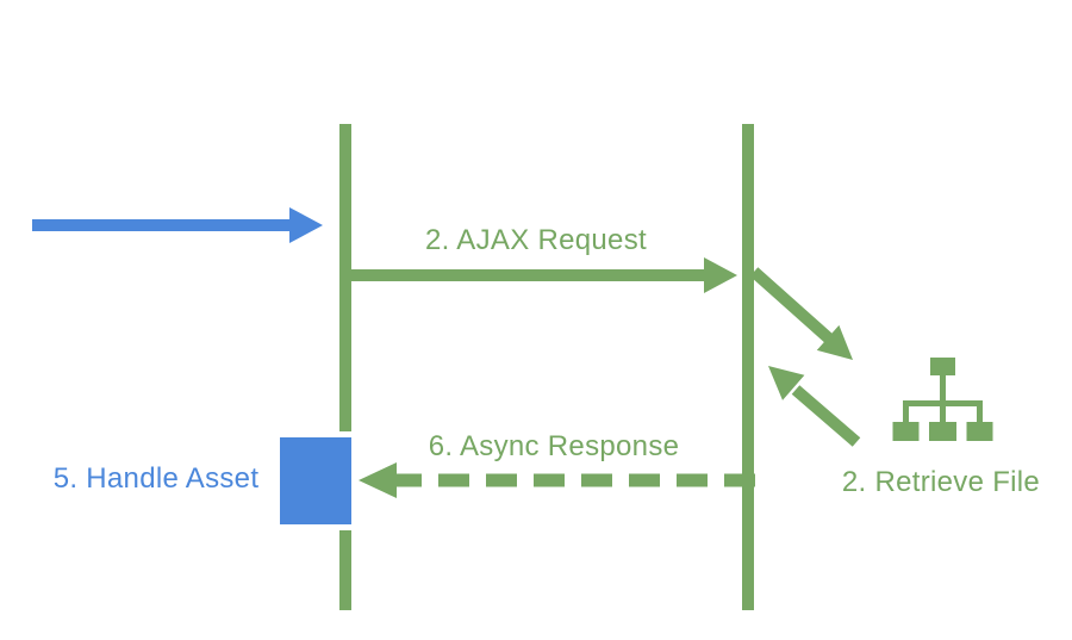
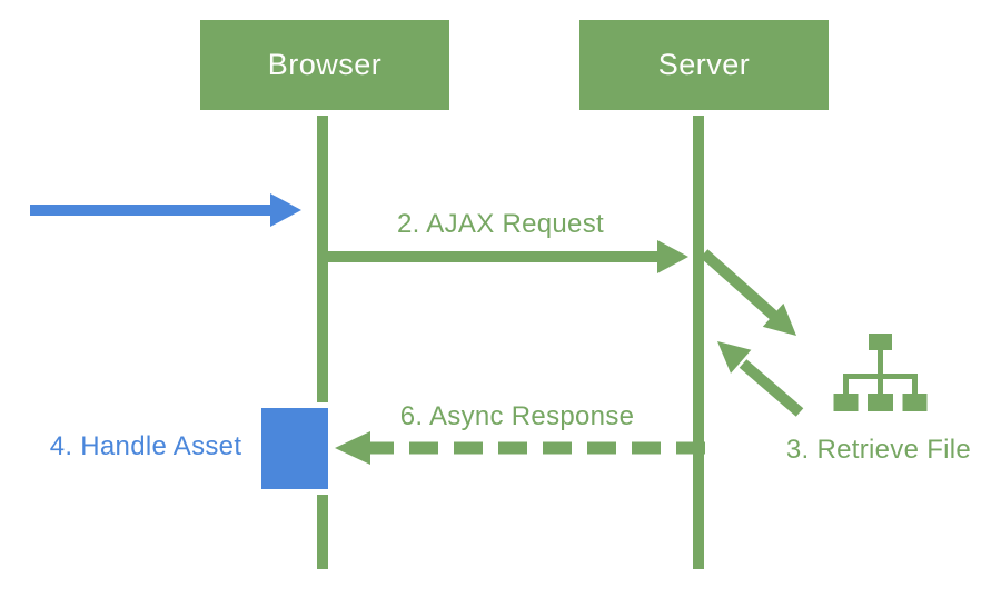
+ Browser
+ Server
  2. AJAX Request
- 2. Retrieve File
+ 3. Retrieve File
  6. Async Response
- 5. Handle Asset
+ 4. Handle Asset
